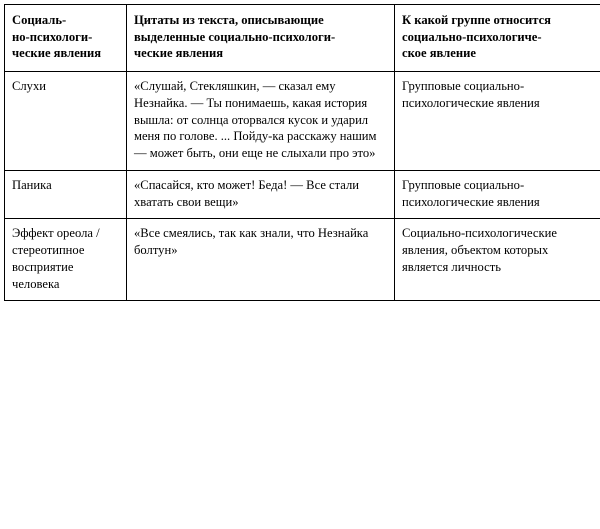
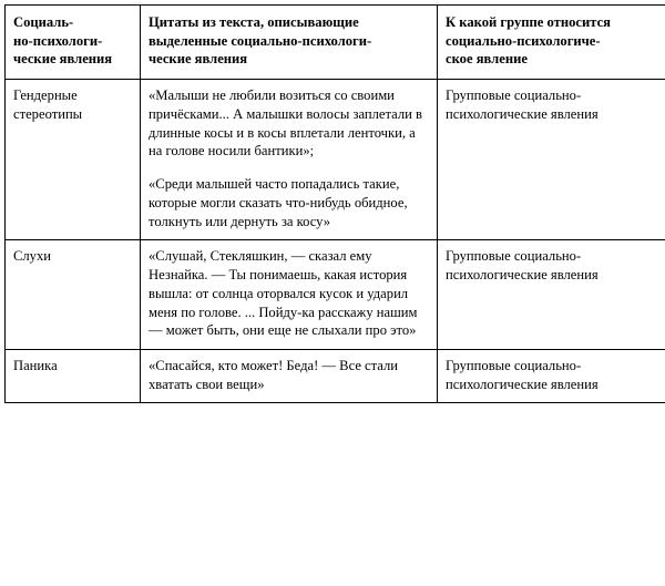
  Социаль- но-психологи- ческие явления	Цитаты из текста, описывающие выделенные социально-психологи- ческие явления	К какой группе относится социально-психологиче- ское явление
+ Гендерные стереотипы	«Малыши не любили возиться со своими причёсками... А малышки волосы заплетали в длинные косы и в косы вплетали ленточки, а на голове носили бантики»; «Среди малышей часто попадались такие, которые могли сказать что-нибудь обидное, толкнуть или дернуть за косу»	Групповые социально-психологические явления
  Слухи	«Слушай, Стекляшкин, — сказал ему Незнайка. — Ты понимаешь, какая история вышла: от солнца оторвался кусок и ударил меня по голове. ... Пойду-ка расскажу нашим — может быть, они еще не слыхали про это»	Групповые социально-психологические явления
  Паника	«Спасайся, кто может! Беда! — Все стали хватать свои вещи»	Групповые социально-психологические явления
- Эффект ореола / стереотипное восприятие человека	«Все смеялись, так как знали, что Незнайка болтун»	Социально-психологические явления, объектом которых является личность
